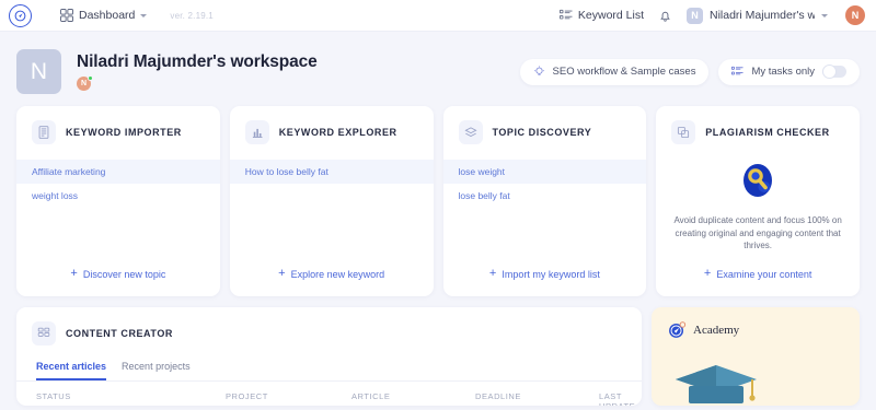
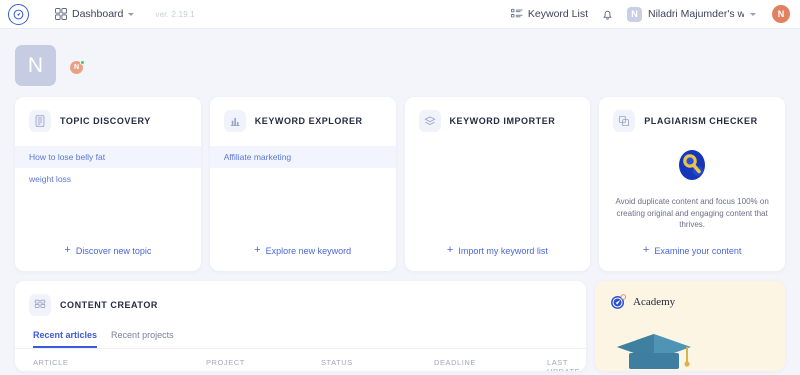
  Dashboard
  ver. 2.19.1
  Keyword List
  N
  Niladri Majumder's w
  N
  N
- Niladri Majumder's workspace
- SEO workflow & Sample cases
- My tasks only
- KEYWORD IMPORTER
+ TOPIC DISCOVERY
- Affiliate marketing
+ How to lose belly fat
  weight loss
  +
  Discover new topic
  KEYWORD EXPLORER
- How to lose belly fat
+ Affiliate marketing
  +
  Explore new keyword
- TOPIC DISCOVERY
+ KEYWORD IMPORTER
- lose weight
- lose belly fat
  +
  Import my keyword list
  PLAGIARISM CHECKER
  Avoid duplicate content and focus 100% on creating original and engaging content that thrives.
  +
  Examine your content
  CONTENT CREATOR
  Recent articles
  Recent projects
- STATUS
+ ARTICLE
  PROJECT
- ARTICLE
+ STATUS
  DEADLINE
  Academy
